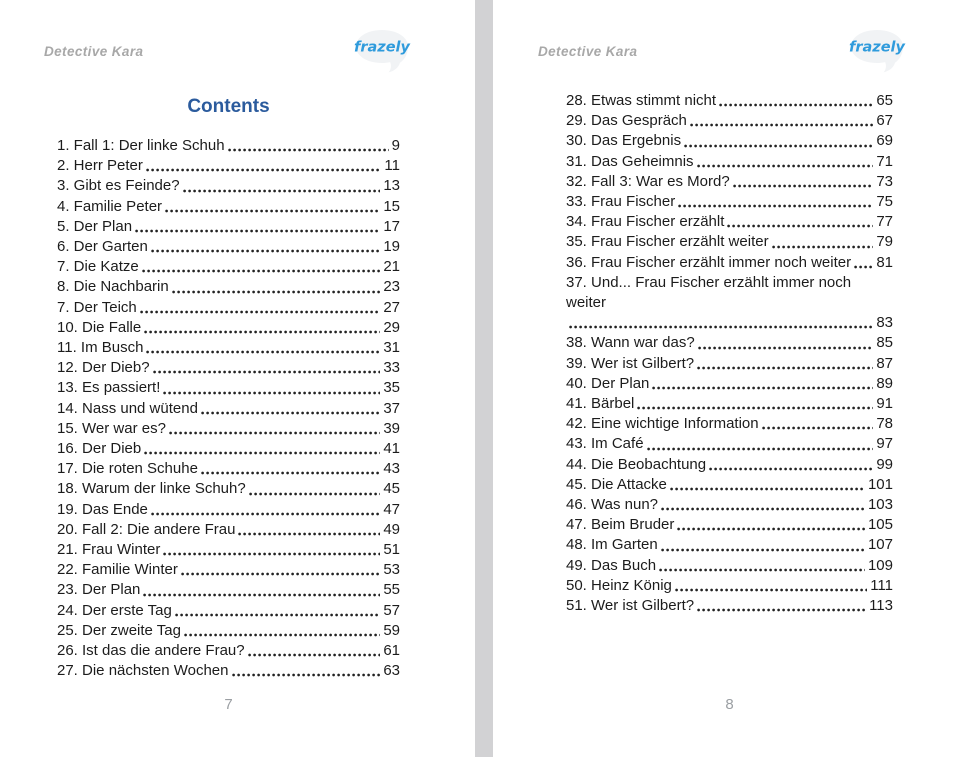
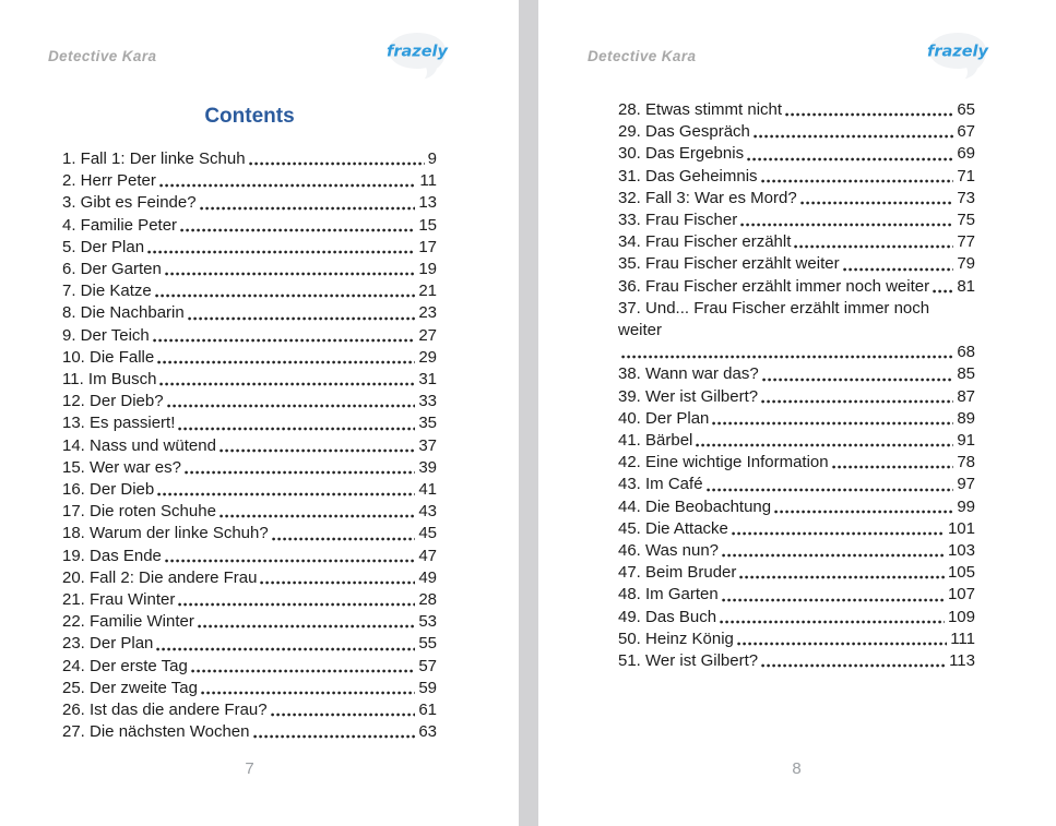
  Detective Kara
  frazely
  Contents
  1. Fall 1: Der linke Schuh
  9
  2. Herr Peter
  11
  3. Gibt es Feinde?
  13
  4. Familie Peter
  15
  5. Der Plan
  17
  6. Der Garten
  19
  7. Die Katze
  21
  8. Die Nachbarin
  23
- 7. Der Teich
+ 9. Der Teich
  27
  10. Die Falle
  29
  11. Im Busch
  31
  12. Der Dieb?
  33
  13. Es passiert!
  35
  14. Nass und wütend
  37
  15. Wer war es?
  39
  16. Der Dieb
  41
  17. Die roten Schuhe
  43
  18. Warum der linke Schuh?
  45
  19. Das Ende
  47
  20. Fall 2: Die andere Frau
  49
  21. Frau Winter
- 51
+ 28
  22. Familie Winter
  53
  23. Der Plan
  55
  24. Der erste Tag
  57
  25. Der zweite Tag
  59
  26. Ist das die andere Frau?
  61
  27. Die nächsten Wochen
  63
  7
  Detective Kara
  frazely
  28. Etwas stimmt nicht
  65
  29. Das Gespräch
  67
  30. Das Ergebnis
  69
  31. Das Geheimnis
  71
  32. Fall 3: War es Mord?
  73
  33. Frau Fischer
  75
  34. Frau Fischer erzählt
  77
  35. Frau Fischer erzählt weiter
  79
  36. Frau Fischer erzählt immer noch weiter
  81
  37. Und... Frau Fischer erzählt immer noch weiter
- 83
+ 68
  38. Wann war das?
  85
  39. Wer ist Gilbert?
  87
  40. Der Plan
  89
  41. Bärbel
  91
  42. Eine wichtige Information
  78
  43. Im Café
  97
  44. Die Beobachtung
  99
  45. Die Attacke
  101
  46. Was nun?
  103
  47. Beim Bruder
  105
  48. Im Garten
  107
  49. Das Buch
  109
  50. Heinz König
  111
  51. Wer ist Gilbert?
  113
  8
